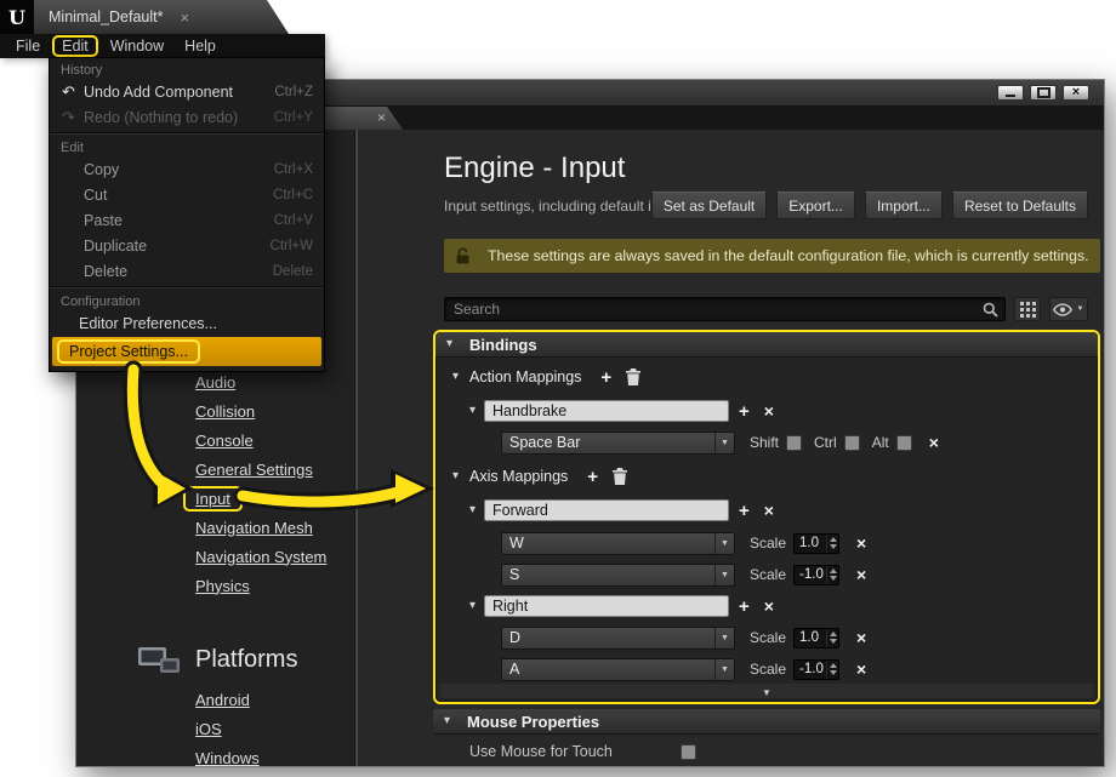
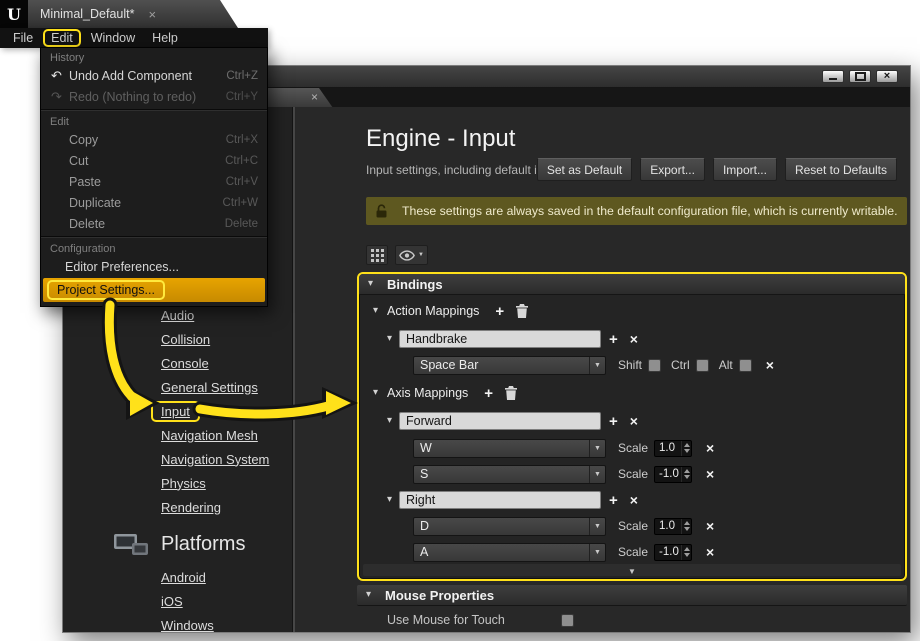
  ×
  ×
  Audio
  Collision
  Console
  General Settings
  Input
  Navigation Mesh
  Navigation System
  Physics
+ Rendering
  Platforms
  Android
  iOS
  Windows
  Engine - Input
  Input settings, including default i
  Set as Default
  Export...
  Import...
  Reset to Defaults
- These settings are always saved in the default configuration file, which is currently settings.
+ These settings are always saved in the default configuration file, which is currently writable.
- Search
  ▾
  Bindings
  ▾
  Action Mappings
  +
  ▾
  Handbrake
  +
  ×
  Space Bar
  Shift
  Ctrl
  Alt
  ×
  ▾
  Axis Mappings
  +
  ▾
  Forward
  +
  ×
  W
  Scale
  1.0
  ×
  S
  Scale
  -1.0
  ×
  ▾
  Right
  +
  ×
  D
  Scale
  1.0
  ×
  A
  Scale
  -1.0
  ×
  ▼
  ▾
  Mouse Properties
  Use Mouse for Touch
  U
  Minimal_Default*
  ×
  File
  Edit
  Window
  Help
  History
  ↶
  Undo Add Component
  Ctrl+Z
  ↷
  Redo (Nothing to redo)
  Ctrl+Y
  Edit
  Copy
  Ctrl+X
  Cut
  Ctrl+C
  Paste
  Ctrl+V
  Duplicate
  Ctrl+W
  Delete
  Delete
  Configuration
  Editor Preferences...
  Project Settings...
